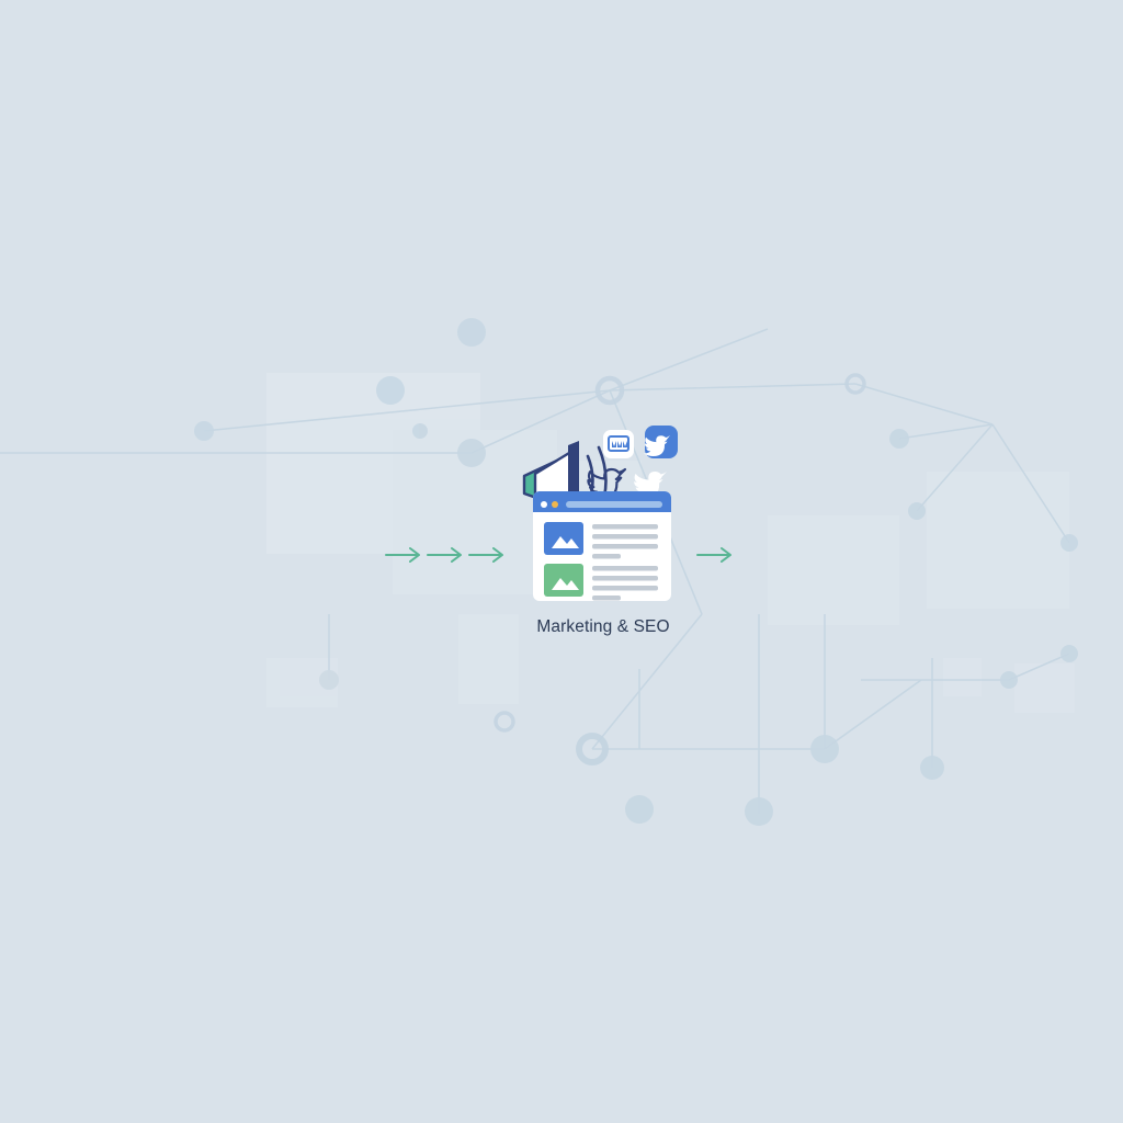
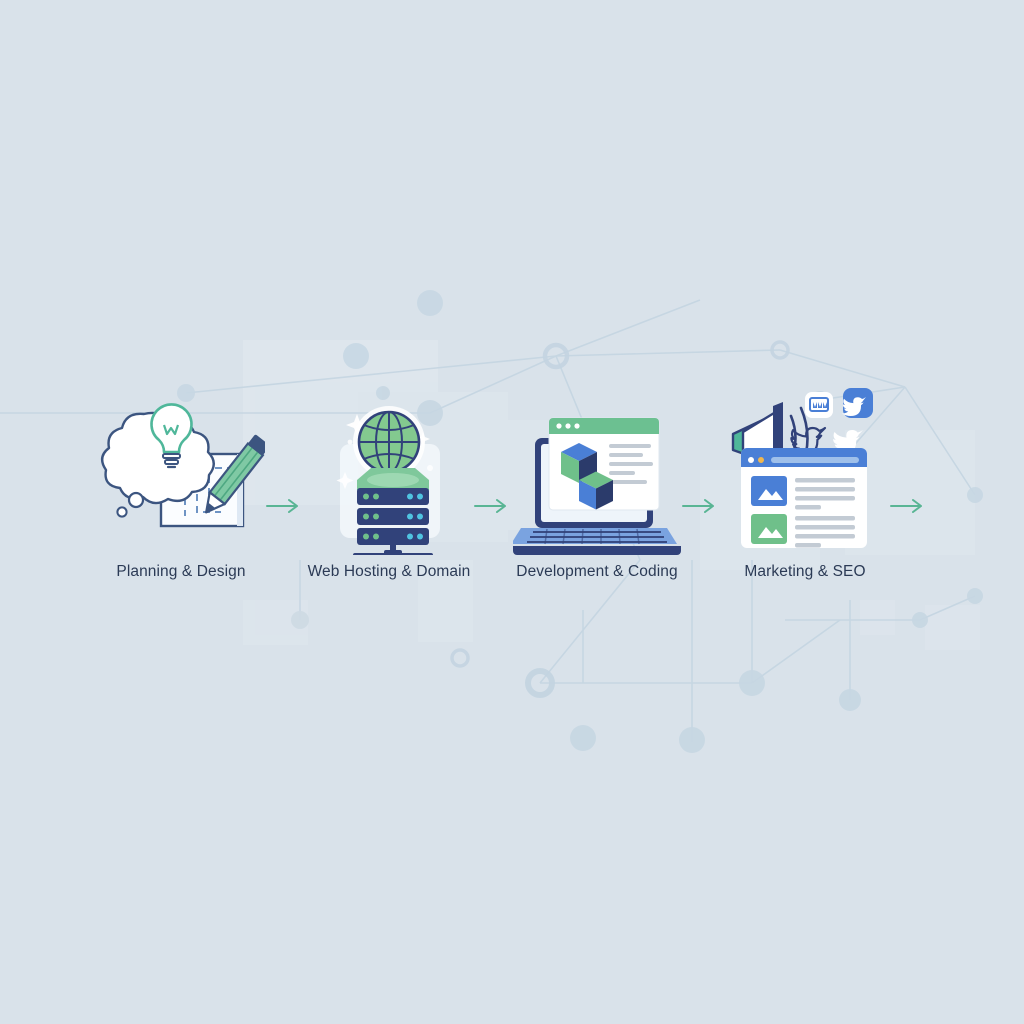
+ Planning & Design
+ Web Hosting & Domain
+ Development & Coding
  Marketing & SEO
